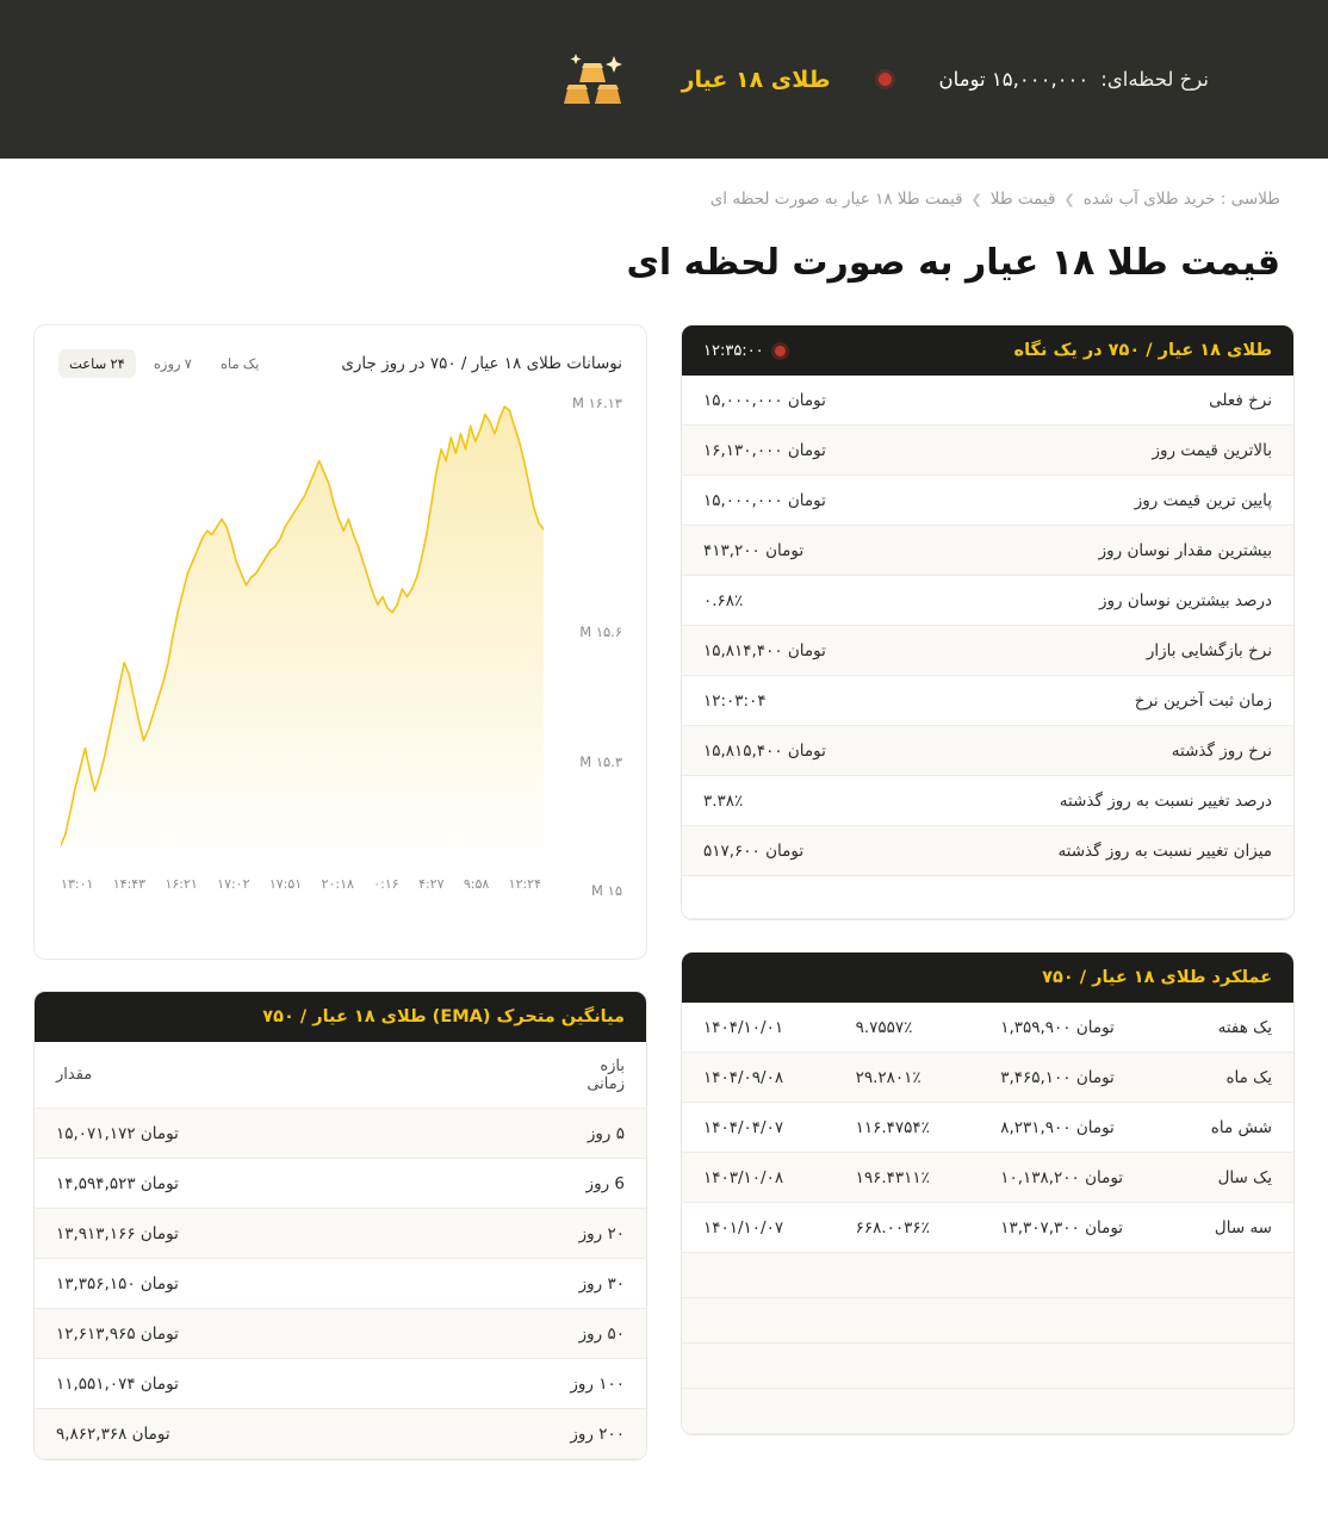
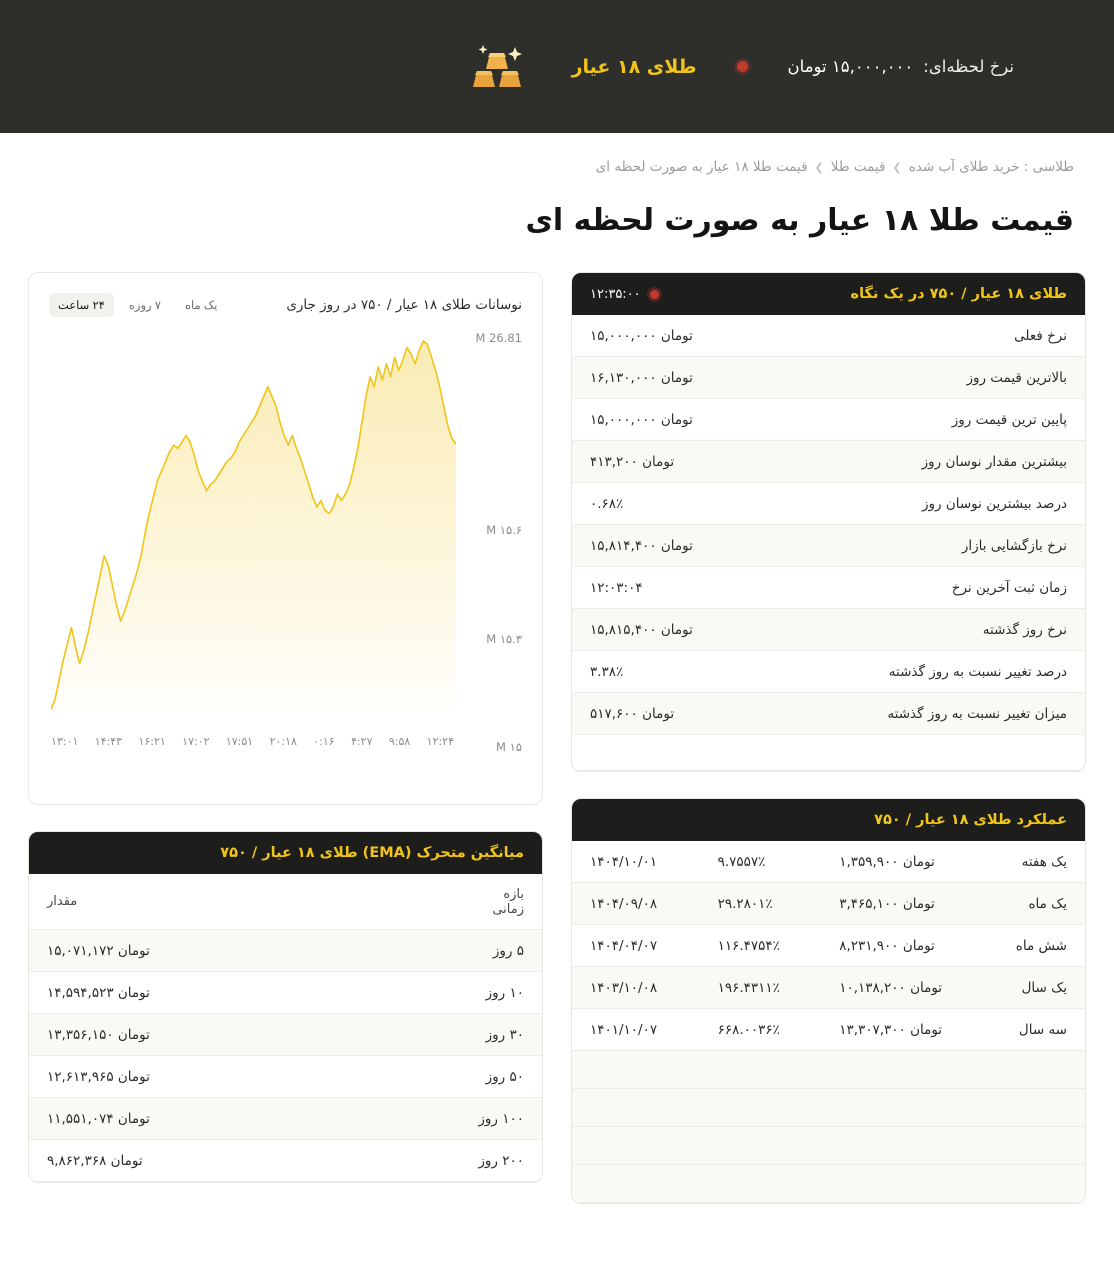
  نرخ لحظه‌ای:
  ۱۵,۰۰۰,۰۰۰ تومان
  طلای ۱۸ عیار
  طلاسی : خرید طلای آب شده
  ❯
  قیمت طلا
  ❯
  قیمت طلا ۱۸ عیار به صورت لحظه ای
  قیمت طلا ۱۸ عیار به صورت لحظه ای
  طلای ۱۸ عیار / ۷۵۰ در یک نگاه
  ۱۲:۳۵:۰۰
  نرخ فعلی	۱۵,۰۰۰,۰۰۰ تومان
  بالاترین قیمت روز	۱۶,۱۳۰,۰۰۰ تومان
  پایین ترین قیمت روز	۱۵,۰۰۰,۰۰۰ تومان
  بیشترین مقدار نوسان روز	۴۱۳,۲۰۰ تومان
  درصد بیشترین نوسان روز	۰.۶۸٪
  نرخ بازگشایی بازار	۱۵,۸۱۴,۴۰۰ تومان
  زمان ثبت آخرین نرخ	۱۲:۰۳:۰۴
  نرخ روز گذشته	۱۵,۸۱۵,۴۰۰ تومان
  درصد تغییر نسبت به روز گذشته	۳.۳۸٪
  میزان تغییر نسبت به روز گذشته	۵۱۷,۶۰۰ تومان
  عملکرد طلای ۱۸ عیار / ۷۵۰
  یک هفته	۱,۳۵۹,۹۰۰ تومان	۹.۷۵۵۷٪	۱۴۰۴/۱۰/۰۱
  یک ماه	۳,۴۶۵,۱۰۰ تومان	۲۹.۲۸۰۱٪	۱۴۰۴/۰۹/۰۸
  شش ماه	۸,۲۳۱,۹۰۰ تومان	۱۱۶.۴۷۵۴٪	۱۴۰۴/۰۴/۰۷
  یک سال	۱۰,۱۳۸,۲۰۰ تومان	۱۹۶.۴۳۱۱٪	۱۴۰۳/۱۰/۰۸
  سه سال	۱۳,۳۰۷,۳۰۰ تومان	۶۶۸.۰۰۳۶٪	۱۴۰۱/۱۰/۰۷
  نوسانات طلای ۱۸ عیار / ۷۵۰ در روز جاری
  ۲۴ ساعت
  ۷ روزه
  یک ماه
- ۱۶.۱۳ M
+ 26.81 M
  ۱۵.۶ M
  ۱۵.۳ M
  ۱۵ M
  ۱۳:۰۱
  ۱۴:۴۳
  ۱۶:۲۱
  ۱۷:۰۲
  ۱۷:۵۱
  ۲۰:۱۸
  ۰:۱۶
  ۴:۲۷
  ۹:۵۸
  ۱۲:۲۴
  میانگین متحرک (EMA) طلای ۱۸ عیار / ۷۵۰
  بازه زمانی	مقدار
  ۵ روز	۱۵,۰۷۱,۱۷۲ تومان
- 6 روز	۱۴,۵۹۴,۵۲۳ تومان
+ ۱۰ روز	۱۴,۵۹۴,۵۲۳ تومان
- ۲۰ روز	۱۳,۹۱۳,۱۶۶ تومان
  ۳۰ روز	۱۳,۳۵۶,۱۵۰ تومان
  ۵۰ روز	۱۲,۶۱۳,۹۶۵ تومان
  ۱۰۰ روز	۱۱,۵۵۱,۰۷۴ تومان
  ۲۰۰ روز	۹,۸۶۲,۳۶۸ تومان
